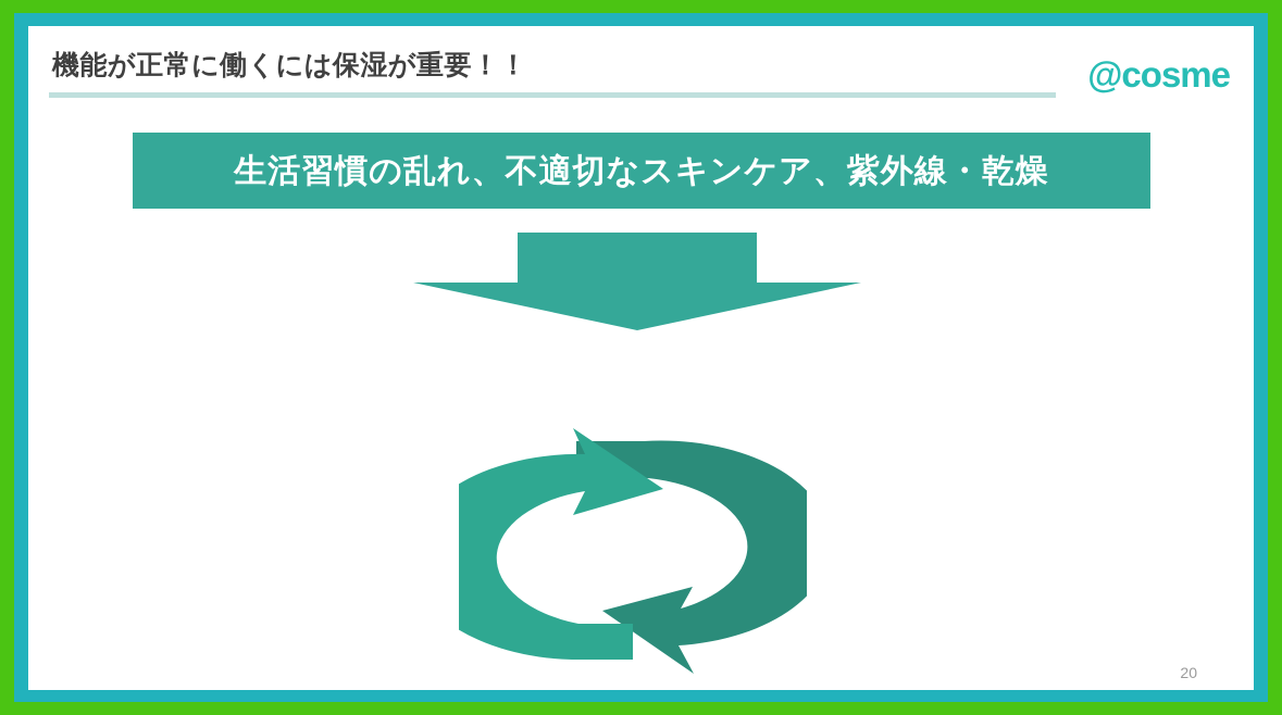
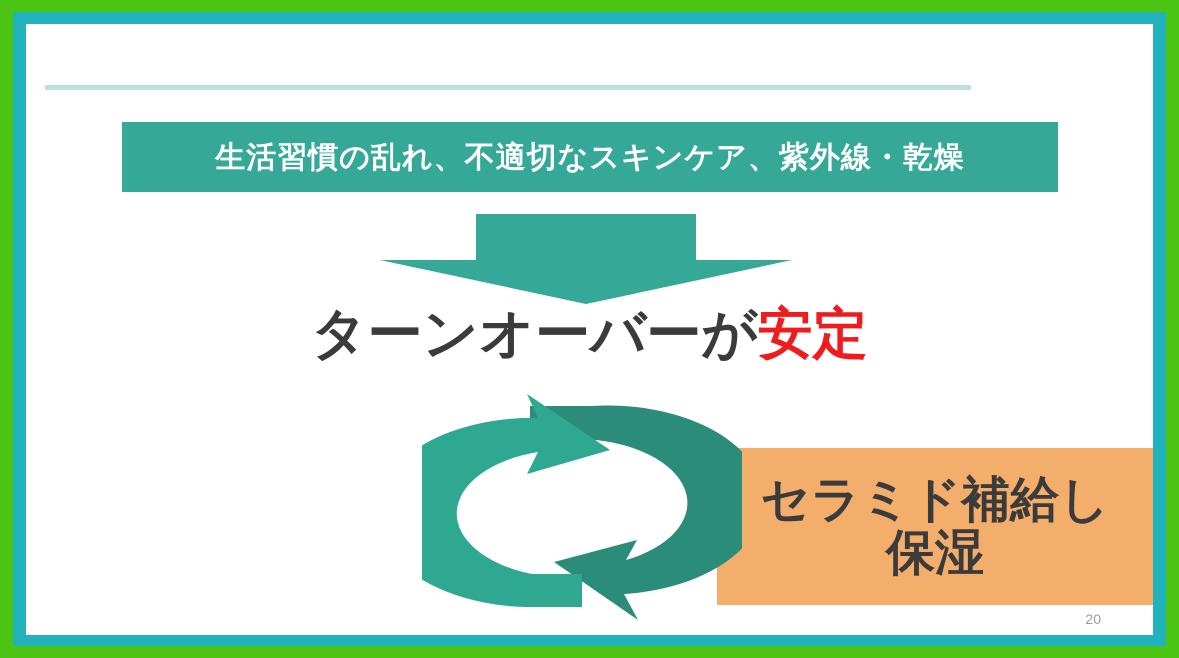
- 機能が正常に働くには保湿が重要！！
- @cosme
  生活習慣の乱れ、不適切なスキンケア、紫外線・乾燥
+ ターンオーバーが安定
+ セラミド補給し
+ 保湿
  20
